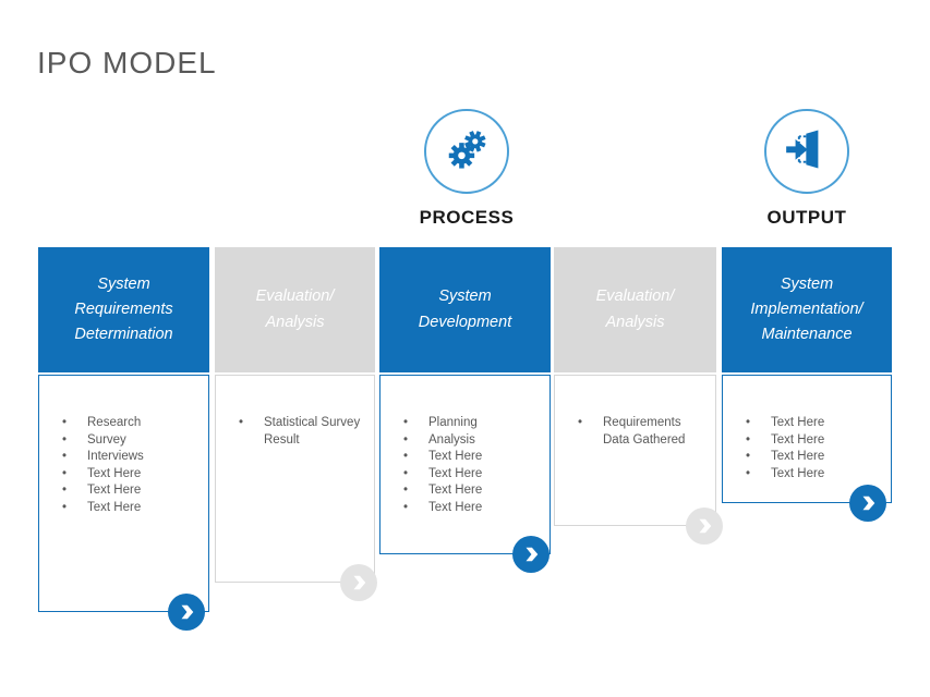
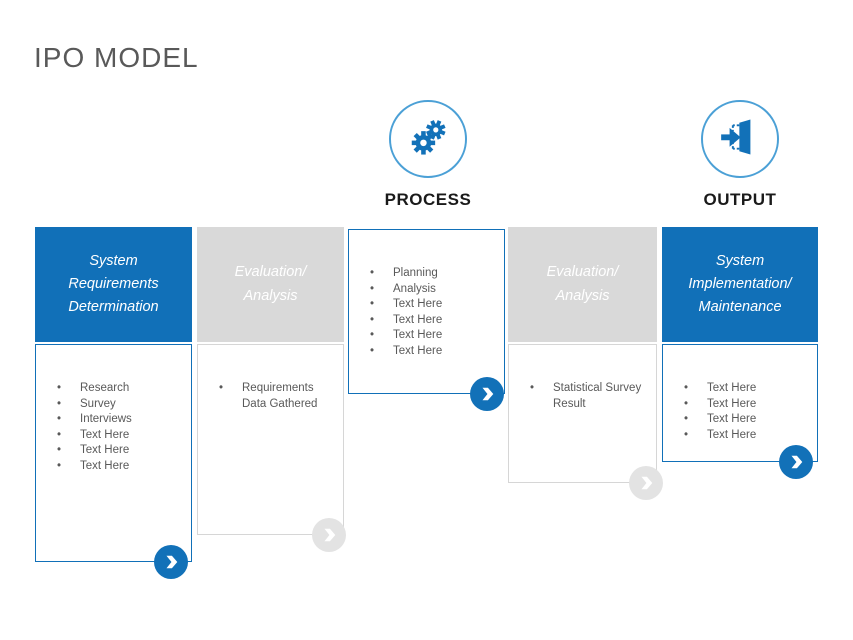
  IPO MODEL
  PROCESS
  OUTPUT
  System Requirements Determination
  •
  Research
  •
  Survey
  •
  Interviews
  •
  Text Here
  •
  Text Here
  •
  Text Here
  Evaluation/ Analysis
  •
- Statistical Survey Result
+ Requirements Data Gathered
- System Development
  •
  Planning
  •
  Analysis
  •
  Text Here
  •
  Text Here
  •
  Text Here
  •
  Text Here
  Evaluation/ Analysis
  •
- Requirements Data Gathered
+ Statistical Survey Result
  System Implementation/ Maintenance
  •
  Text Here
  •
  Text Here
  •
  Text Here
  •
  Text Here
